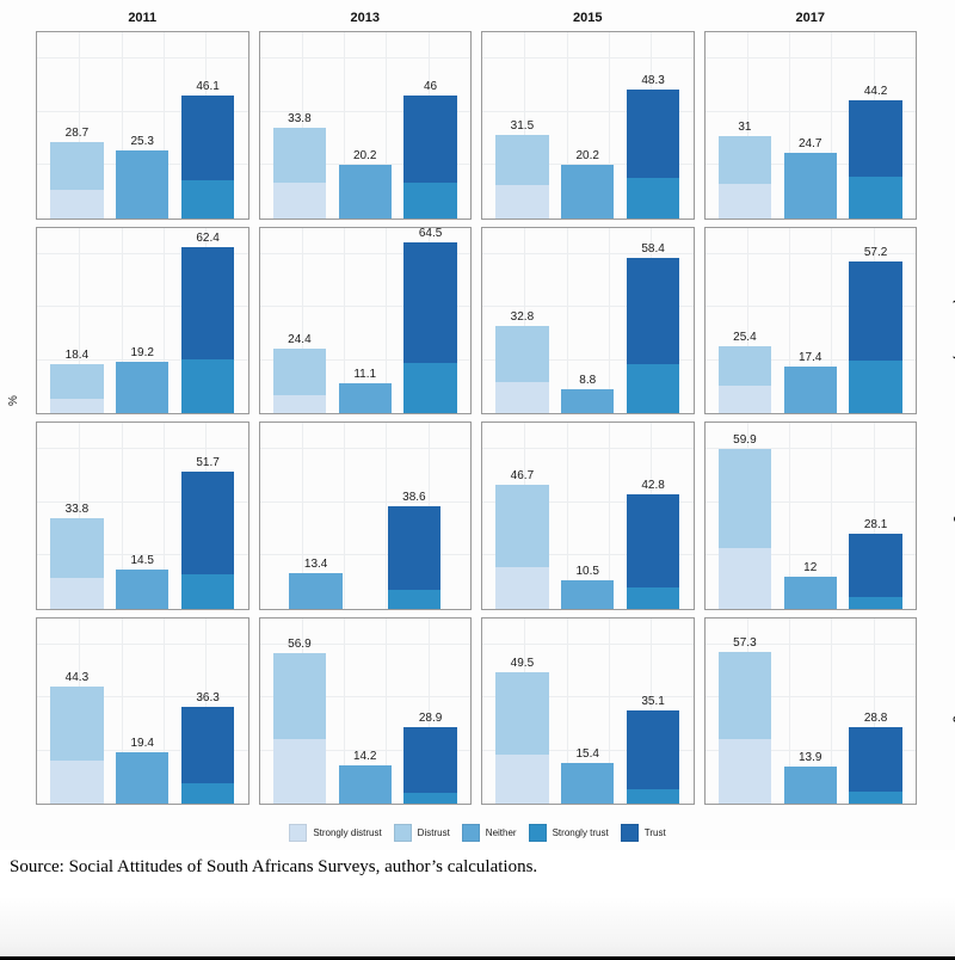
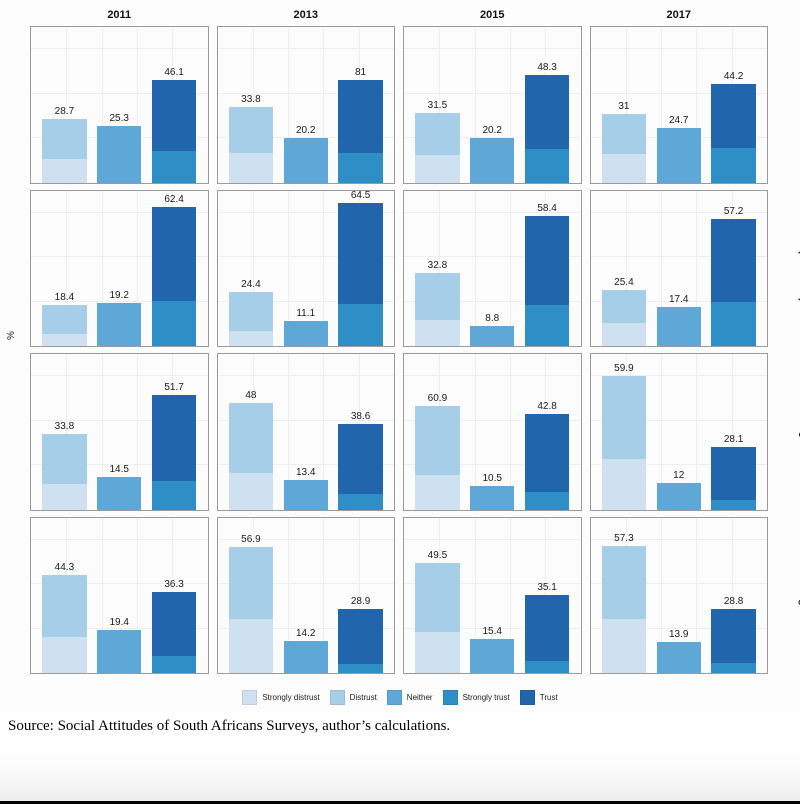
  2011
  2013
  2015
  2017
  28.7
  25.3
  46.1
  33.8
  20.2
- 46
+ 81
  31.5
  20.2
  48.3
  31
  24.7
  44.2
  18.4
  19.2
  62.4
  24.4
  11.1
  64.5
  32.8
  8.8
  58.4
  25.4
  17.4
  57.2
  33.8
  14.5
  51.7
+ 48
  13.4
  38.6
- 46.7
+ 60.9
  10.5
  42.8
  59.9
  12
  28.1
  44.3
  19.4
  36.3
  56.9
  14.2
  28.9
  49.5
  15.4
  35.1
  57.3
  13.9
  28.8
  Strongly distrust
  Distrust
  Neither
  Strongly trust
  Trust
  Source: Social Attitudes of South Africans Surveys, author’s calculations.
